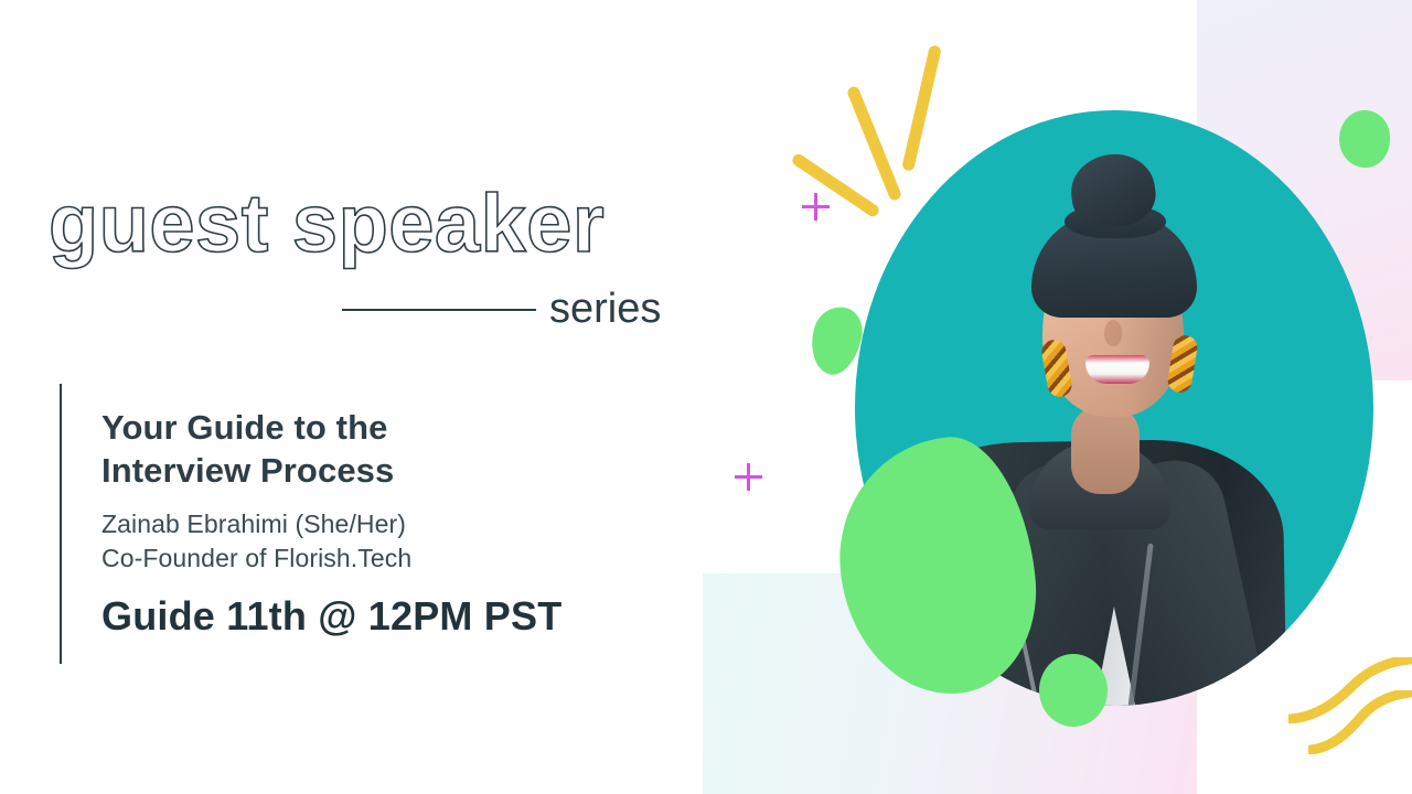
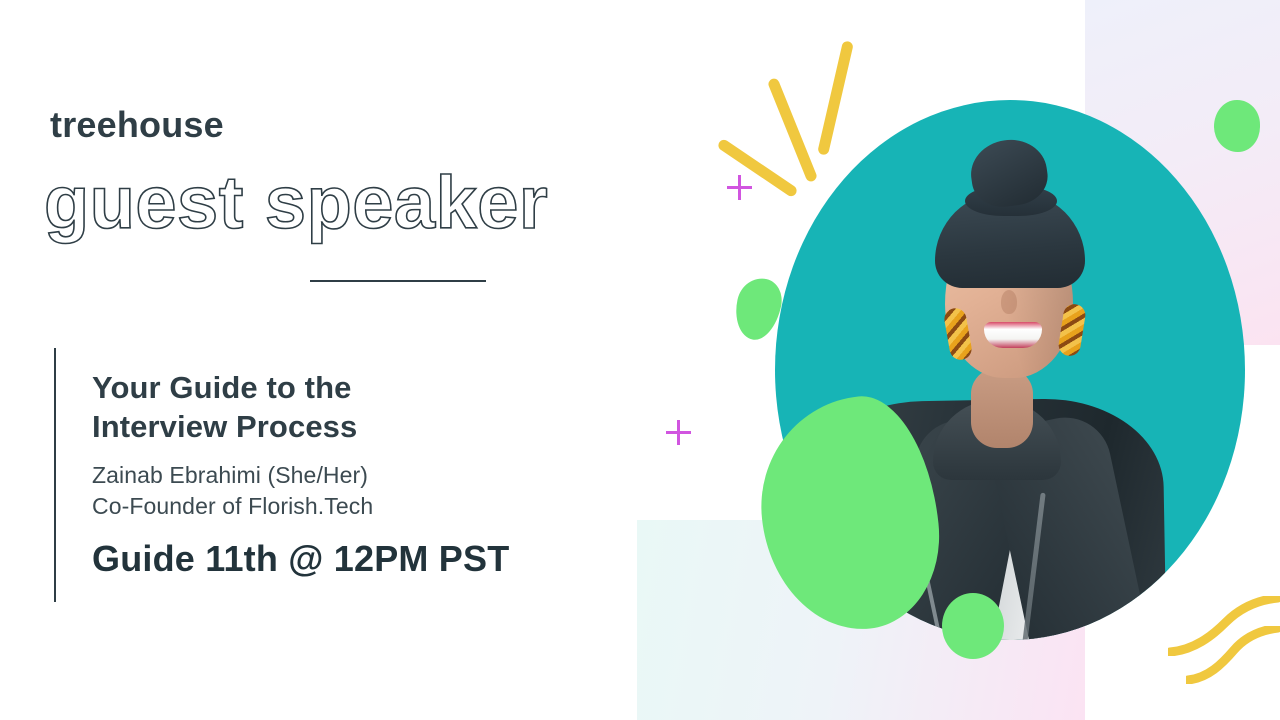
+ treehouse
  guest speaker
- series
  Your Guide to the
  Interview Process
  Zainab Ebrahimi (She/Her)
  Co-Founder of Florish.Tech
  Guide 11th @ 12PM PST
